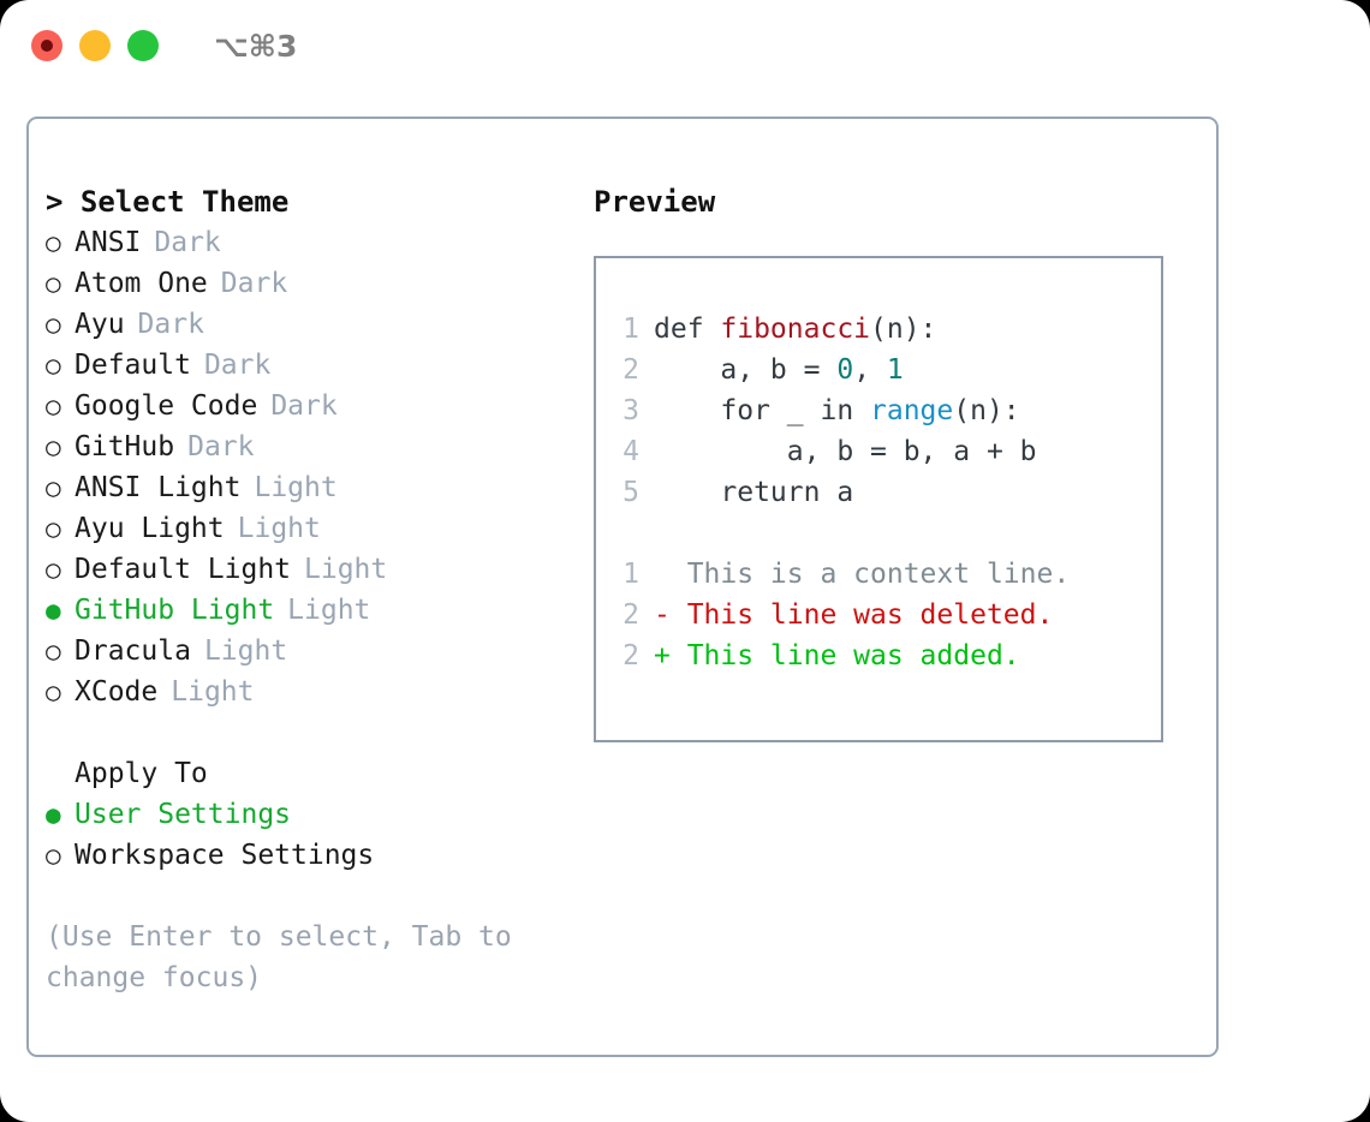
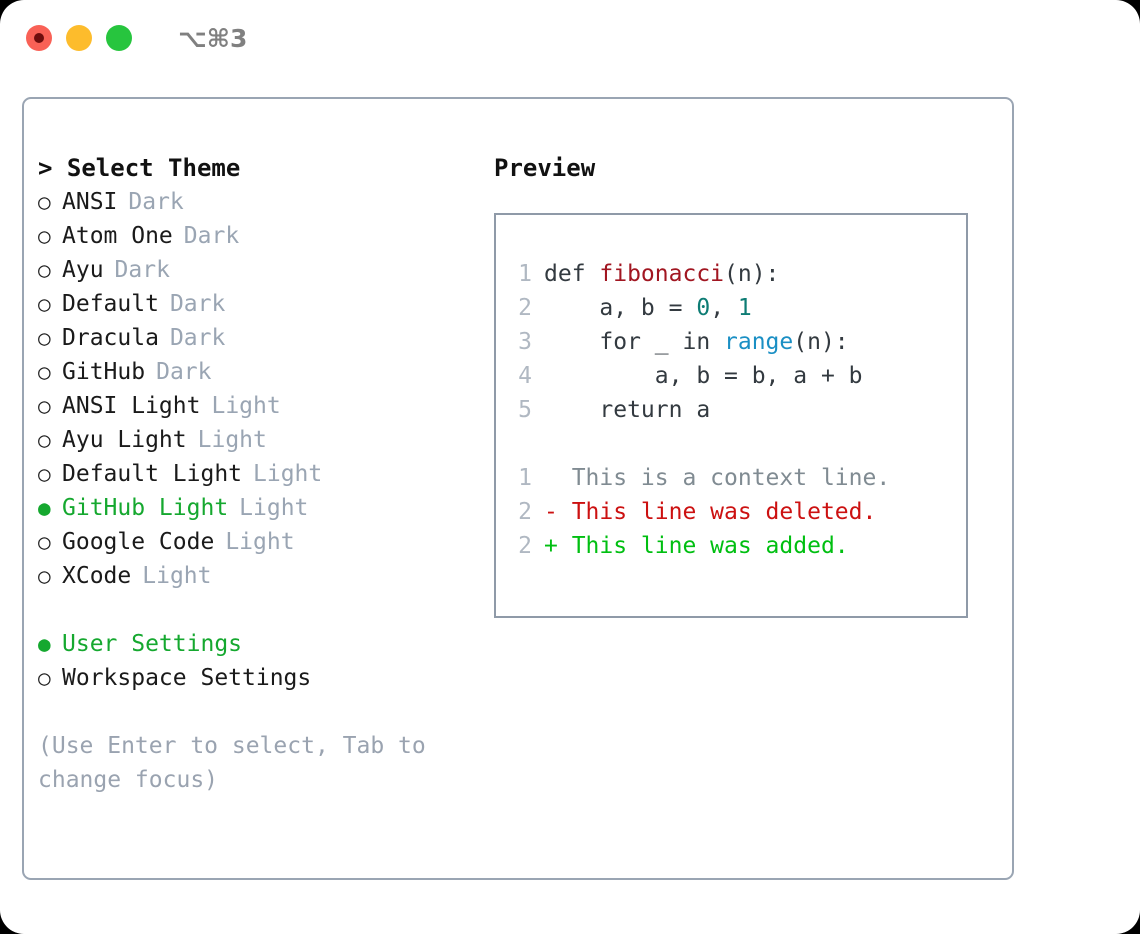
  ⌥⌘3
  > Select Theme
  ○
  ANSI
  Dark
  ○
  Atom One
  Dark
  ○
  Ayu
  Dark
  ○
  Default
  Dark
  ○
- Google Code
+ Dracula
  Dark
  ○
  GitHub
  Dark
  ○
  ANSI Light
  Light
  ○
  Ayu Light
  Light
  ○
  Default Light
  Light
  ●
  GitHub Light
  Light
  ○
- Dracula
+ Google Code
  Light
  ○
  XCode
  Light
- Apply To
  ●
  User Settings
  ○
  Workspace Settings
  (Use Enter to select, Tab to change focus)
  Preview
  1
  def fibonacci(n):
  2
  a, b = 0, 1
  3
  for _ in range(n):
  4
  a, b = b, a + b
  5
  return a
  1
  This is a context line.
  2
  - This line was deleted.
  2
  + This line was added.
